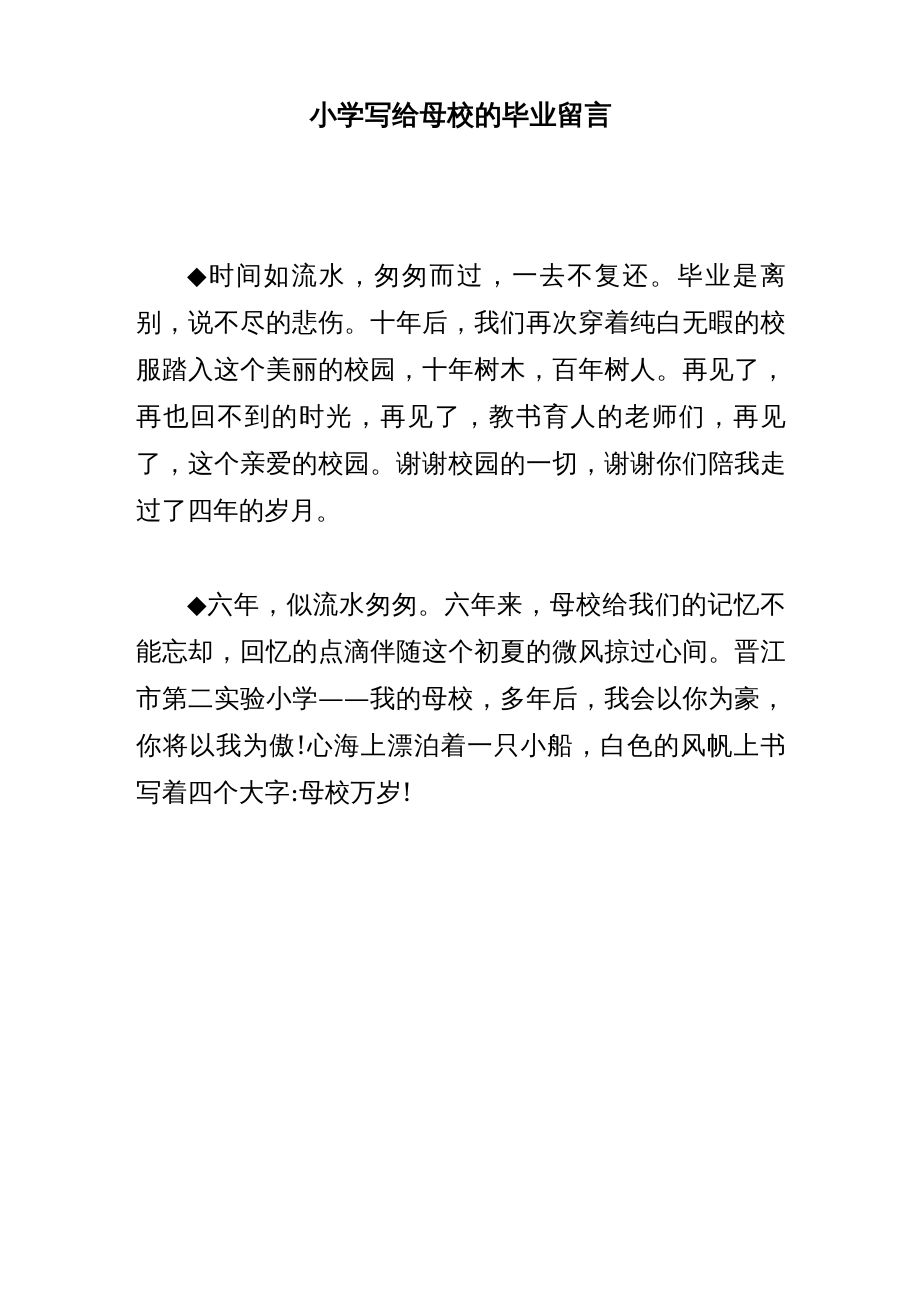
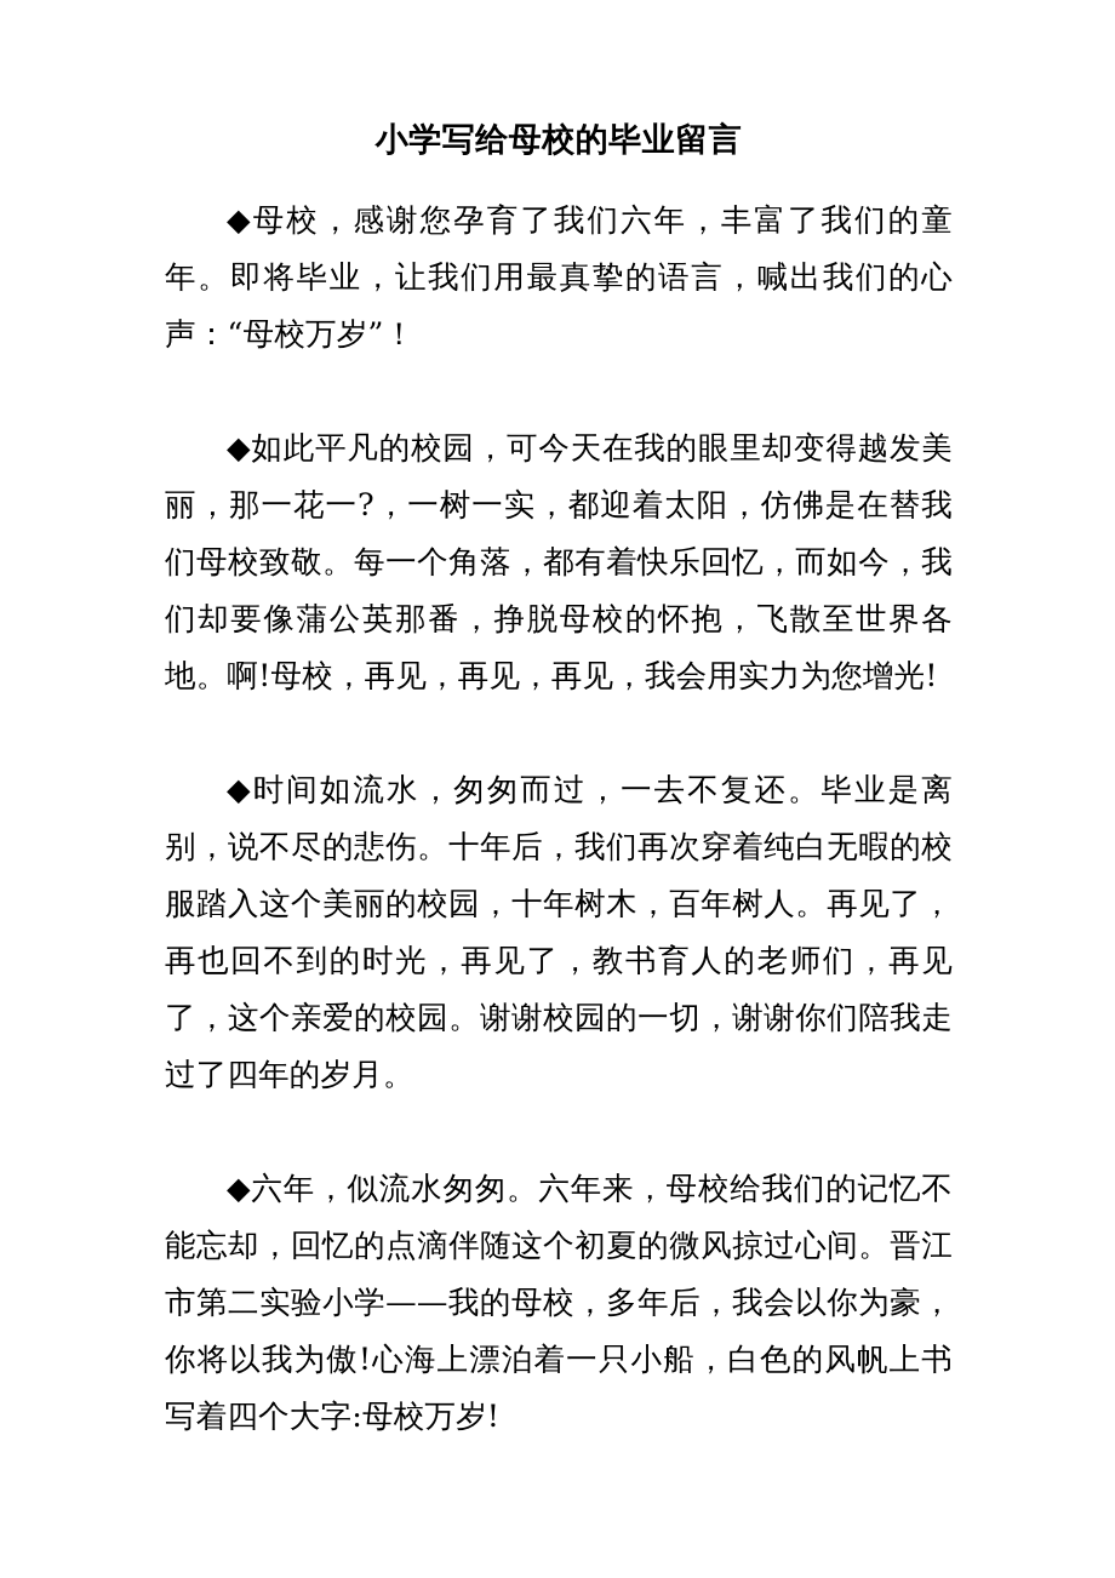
  小学写给母校的毕业留言
+ ◆母校，感谢您孕育了我们六年，丰富了我们的童年。即将毕业，让我们用最真挚的语言，喊出我们的心声：“母校万岁”！
+ ◆如此平凡的校园，可今天在我的眼里却变得越发美丽，那一花一?，一树一实，都迎着太阳，仿佛是在替我们母校致敬。每一个角落，都有着快乐回忆，而如今，我们却要像蒲公英那番，挣脱母校的怀抱，飞散至世界各地。啊!母校，再见，再见，再见，我会用实力为您增光!
  ◆时间如流水，匆匆而过，一去不复还。毕业是离别，说不尽的悲伤。十年后，我们再次穿着纯白无暇的校服踏入这个美丽的校园，十年树木，百年树人。再见了，再也回不到的时光，再见了，教书育人的老师们，再见了，这个亲爱的校园。谢谢校园的一切，谢谢你们陪我走过了四年的岁月。
  ◆六年，似流水匆匆。六年来，母校给我们的记忆不能忘却，回忆的点滴伴随这个初夏的微风掠过心间。晋江市第二实验小学——我的母校，多年后，我会以你为豪，你将以我为傲!心海上漂泊着一只小船，白色的风帆上书写着四个大字:母校万岁!
